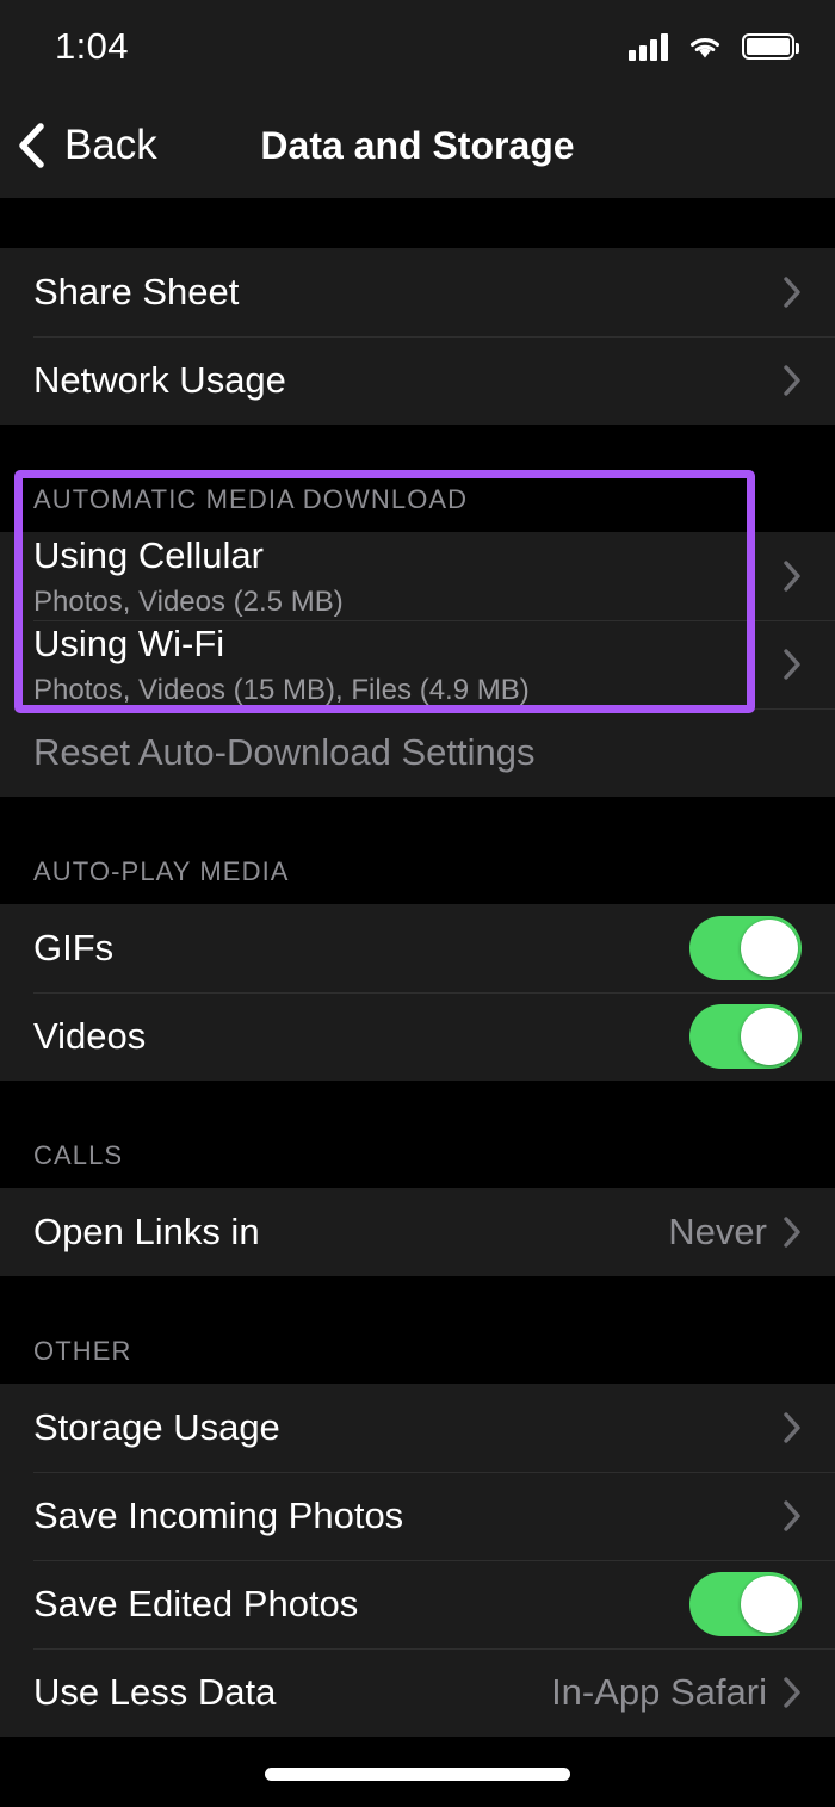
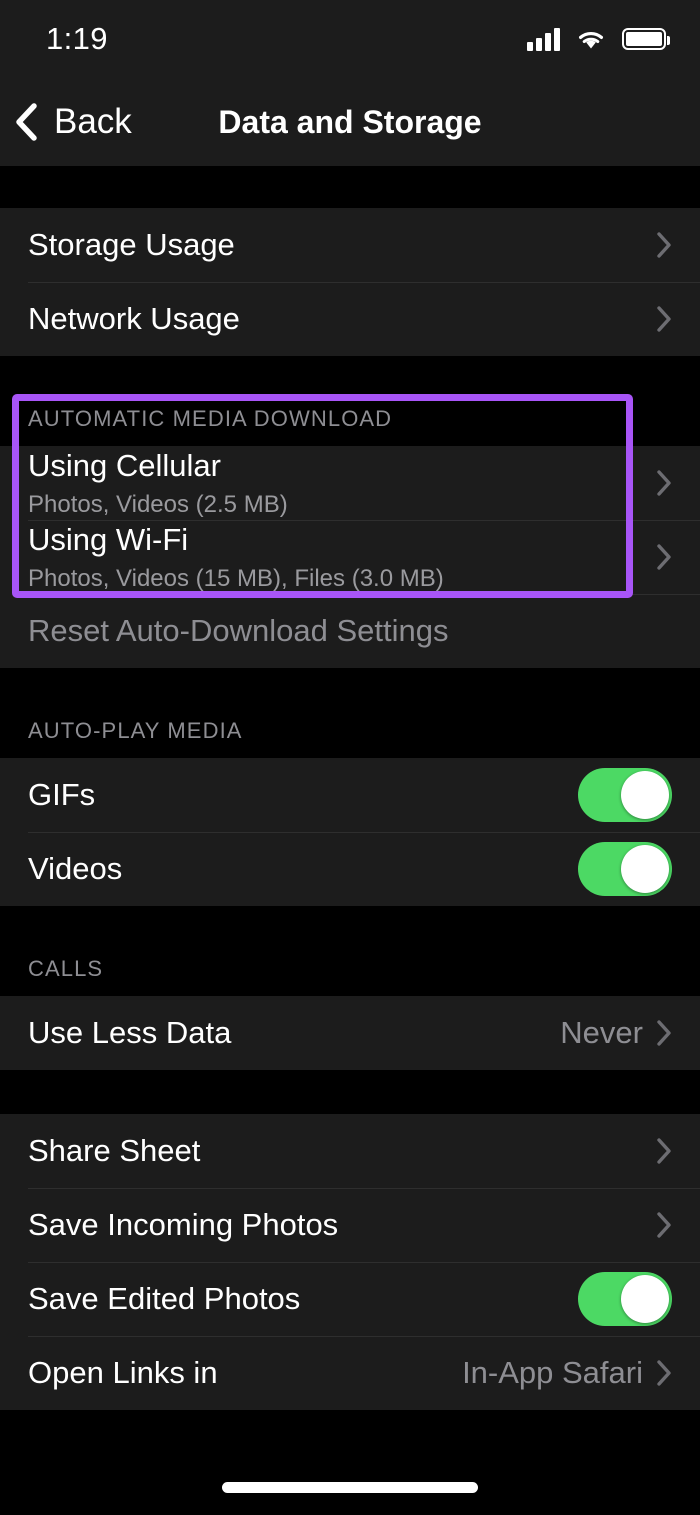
- 1:04
+ 1:19
  Back
  Data and Storage
- Share Sheet
+ Storage Usage
  Network Usage
  AUTOMATIC MEDIA DOWNLOAD
  Using Cellular
  Photos, Videos (2.5 MB)
  Using Wi-Fi
- Photos, Videos (15 MB), Files (4.9 MB)
+ Photos, Videos (15 MB), Files (3.0 MB)
  Reset Auto-Download Settings
  AUTO-PLAY MEDIA
  GIFs
  Videos
  CALLS
- Open Links in
+ Use Less Data
  Never
- OTHER
- Storage Usage
+ Share Sheet
  Save Incoming Photos
  Save Edited Photos
- Use Less Data
+ Open Links in
  In-App Safari
